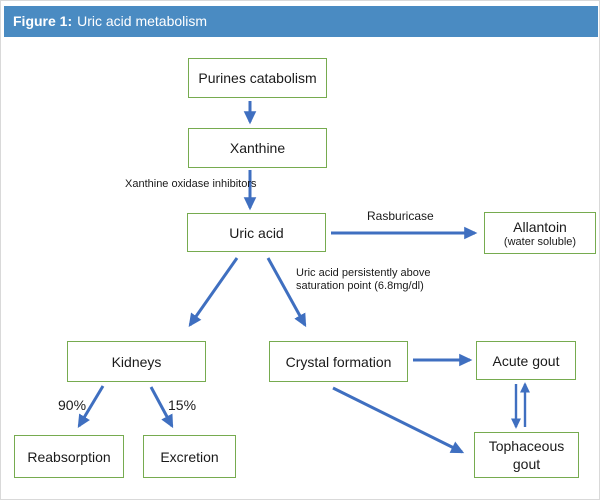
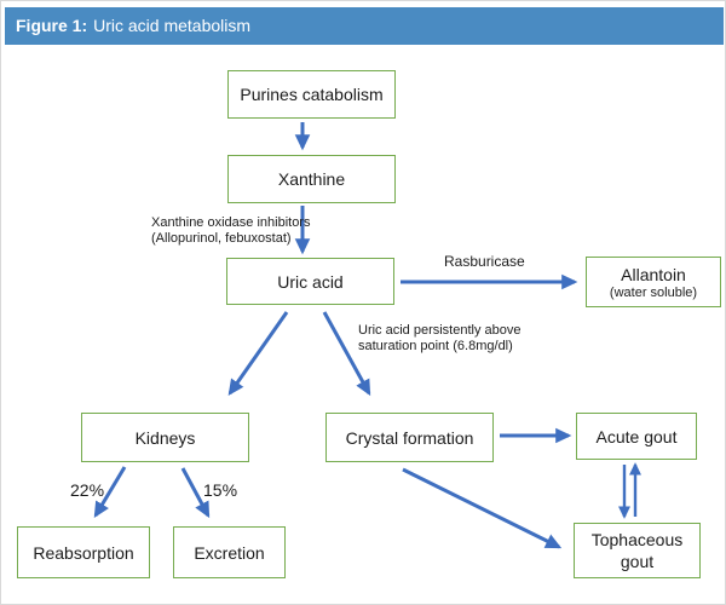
  Figure 1: Uric acid metabolism
  Purines catabolism
  Xanthine
  Uric acid
  Allantoin
  (water soluble)
  Kidneys
  Crystal formation
  Acute gout
  Reabsorption
  Excretion
  Tophaceous
  gout
  Xanthine oxidase inhibitors
+ (Allopurinol, febuxostat)
  Rasburicase
  Uric acid persistently above
  saturation point (6.8mg/dl)
- 90%
+ 22%
  15%
